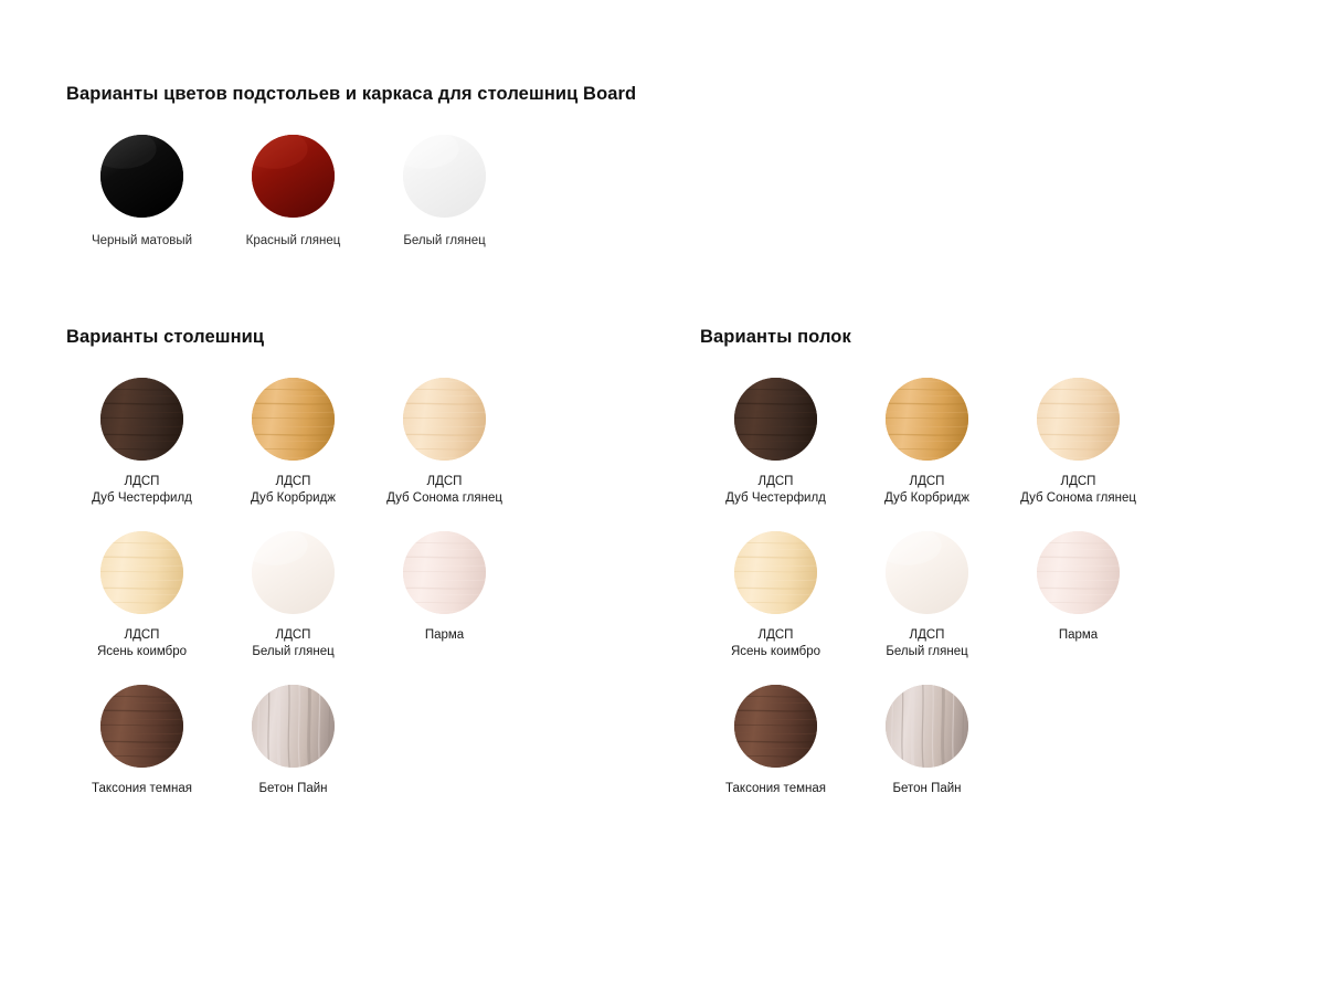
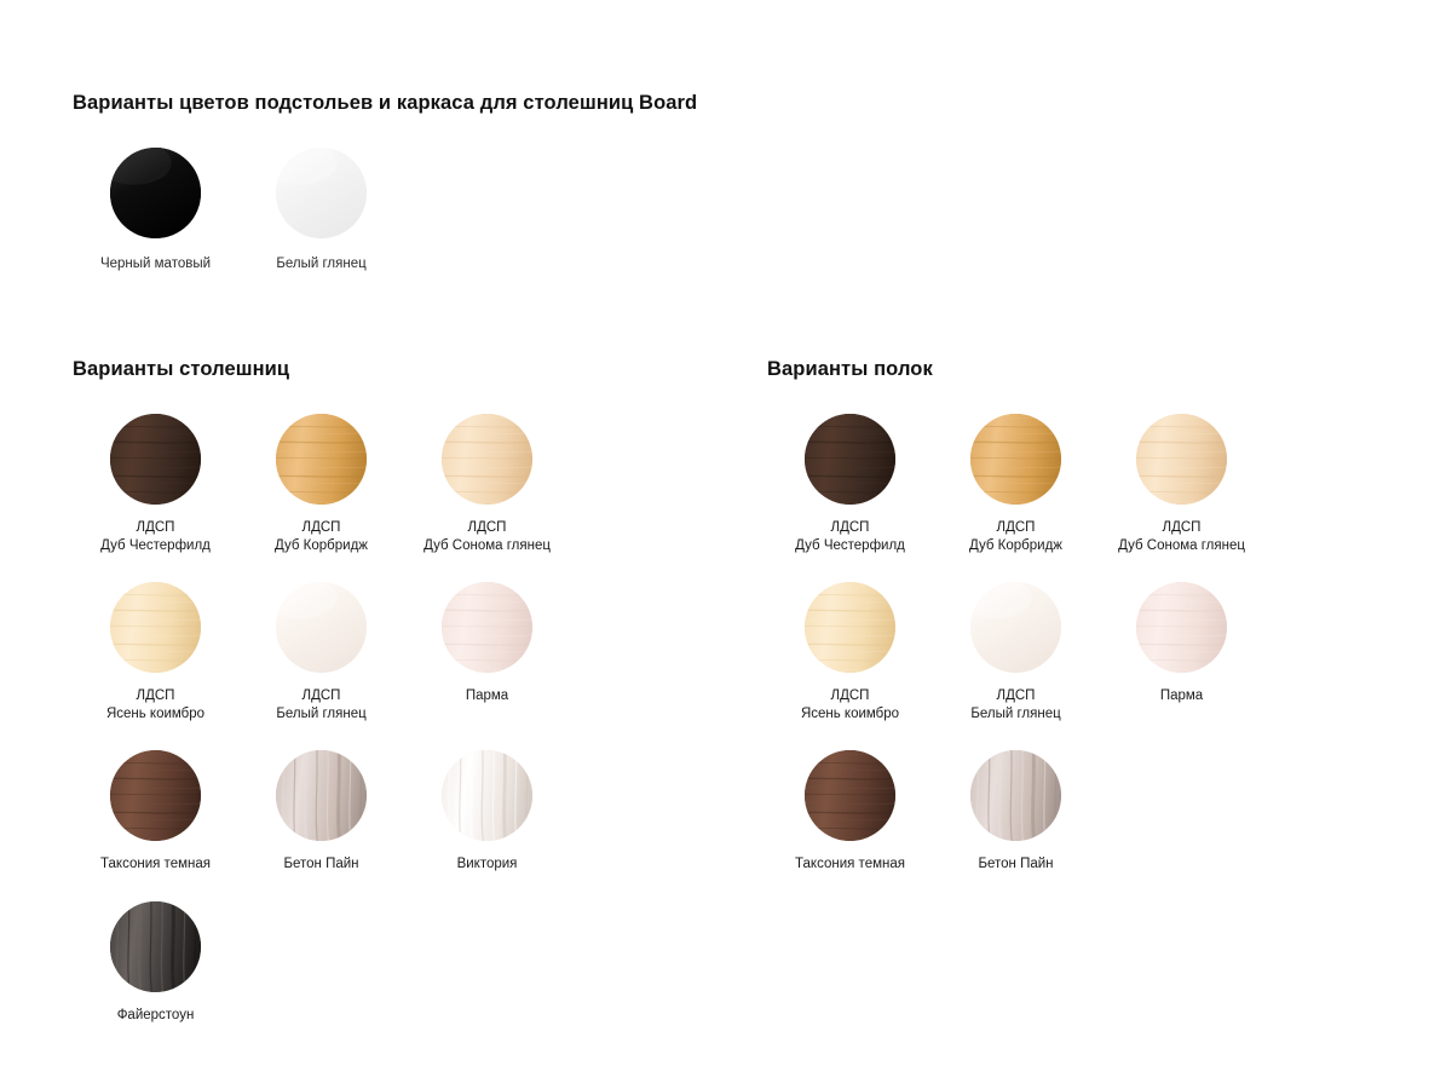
  Варианты цветов подстольев и каркаса для столешниц Board
  Черный матовый
- Красный глянец
  Белый глянец
  Варианты столешниц
  ЛДСП
  Дуб Честерфилд
  ЛДСП
  Дуб Корбридж
  ЛДСП
  Дуб Сонома глянец
  ЛДСП
  Ясень коимбро
  ЛДСП
  Белый глянец
  Парма
  Таксония темная
  Бетон Пайн
+ Виктория
+ Файерстоун
  Варианты полок
  ЛДСП
  Дуб Честерфилд
  ЛДСП
  Дуб Корбридж
  ЛДСП
  Дуб Сонома глянец
  ЛДСП
  Ясень коимбро
  ЛДСП
  Белый глянец
  Парма
  Таксония темная
  Бетон Пайн
